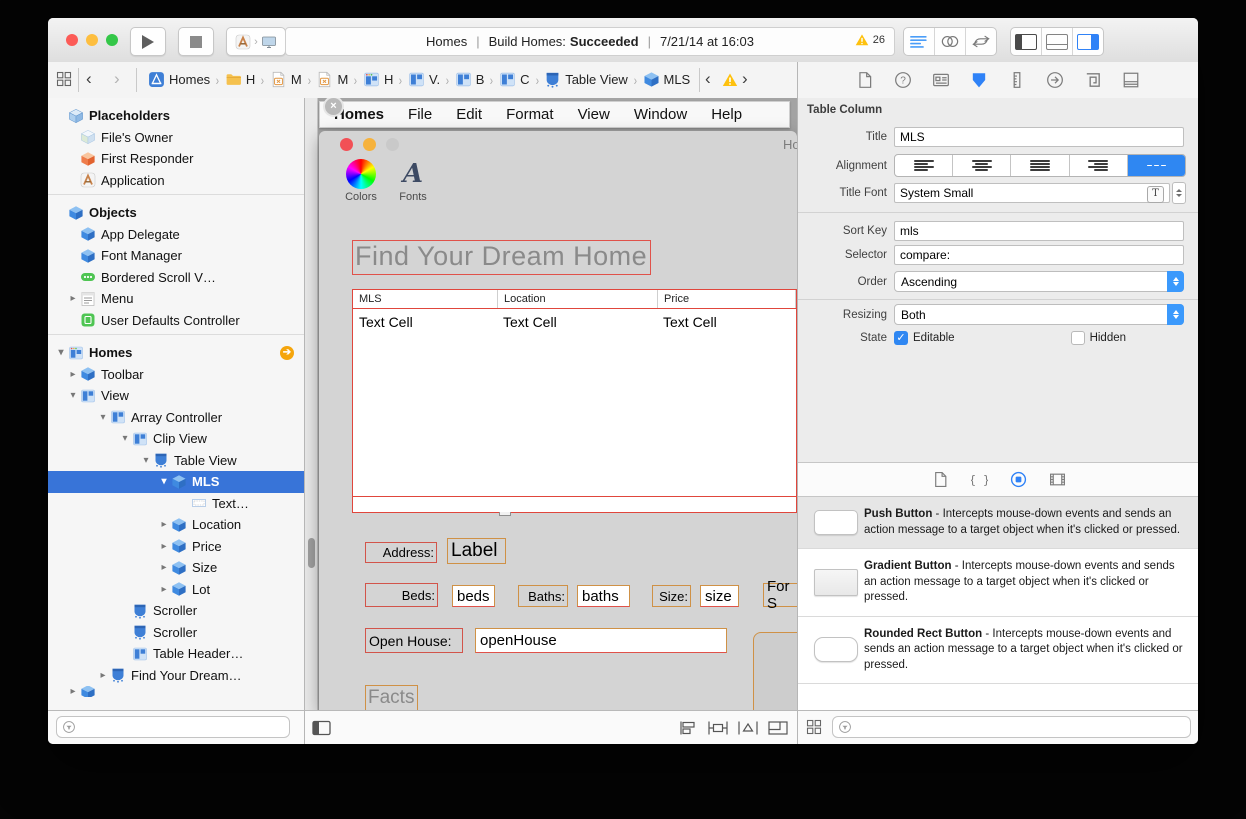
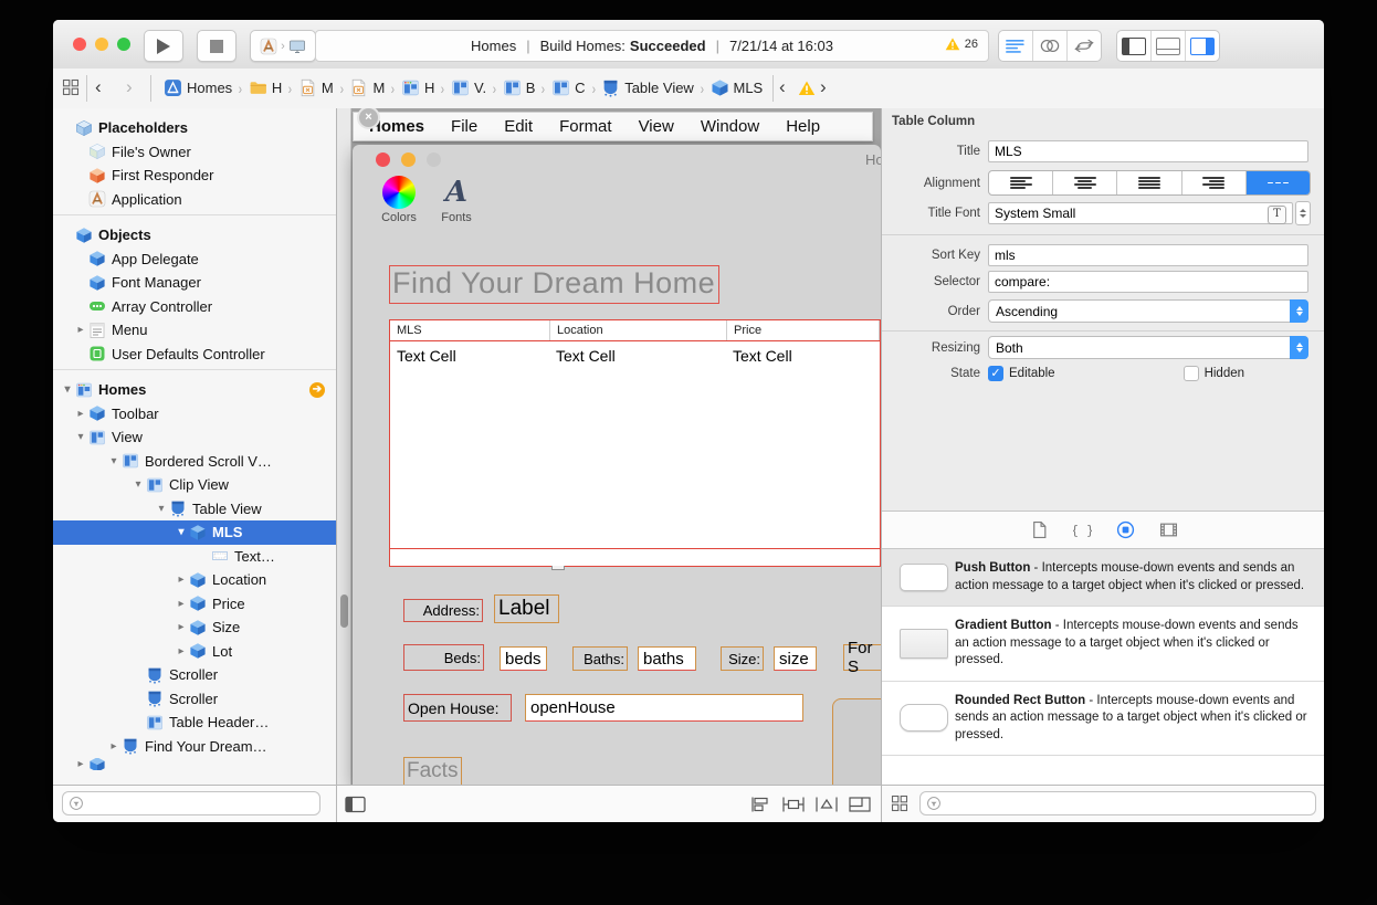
  ›
  Homes
  |
  Build Homes:
  Succeeded
  |
  7/21/14 at 16:03
  26
  ‹
  ›
  Homes
  ›
  H
  ›
  M
  ›
  M
  ›
  H
  ›
  V.
  ›
  B
  ›
  C
  ›
  Table View
  ›
  MLS
  ‹
  ›
- ?
  Placeholders
  File's Owner
  First Responder
  Application
  Objects
  App Delegate
  Font Manager
- Bordered Scroll V…
+ Array Controller
  ▸
  Menu
  User Defaults Controller
  ▾
  Homes
  ➔
  ▸
  Toolbar
  ▾
  View
  ▾
- Array Controller
+ Bordered Scroll V…
  ▾
  Clip View
  ▾
  Table View
  ▾
  MLS
  Text…
  ▸
  Location
  ▸
  Price
  ▸
  Size
  ▸
  Lot
  Scroller
  Scroller
  Table Header…
  ▸
  Find Your Dream…
  ▸
  ×
  omes
  File
  Edit
  Format
  View
  Window
  Help
  Colors
  A
  Fonts
  Find Your Dream Home
  MLS
  Location
  Price
  Text Cell
  Text Cell
  Text Cell
  Address:
  Label
  Beds:
  beds
  Baths:
  baths
  Size:
  size
  For S
  Open House:
  openHouse
  Facts
  Table Column
  Title
  MLS
  Alignment
  Title Font
  System Small
  T
  Sort Key
  mls
  Selector
  compare:
  Order
  Ascending
  Resizing
  Both
  State
  ✓
  Editable
  Hidden
  { }
  Push Button - Intercepts mouse-down events and sends an action message to a target object when it's clicked or pressed.
  Gradient Button - Intercepts mouse-down events and sends an action message to a target object when it's clicked or pressed.
  Rounded Rect Button - Intercepts mouse-down events and sends an action message to a target object when it's clicked or pressed.
